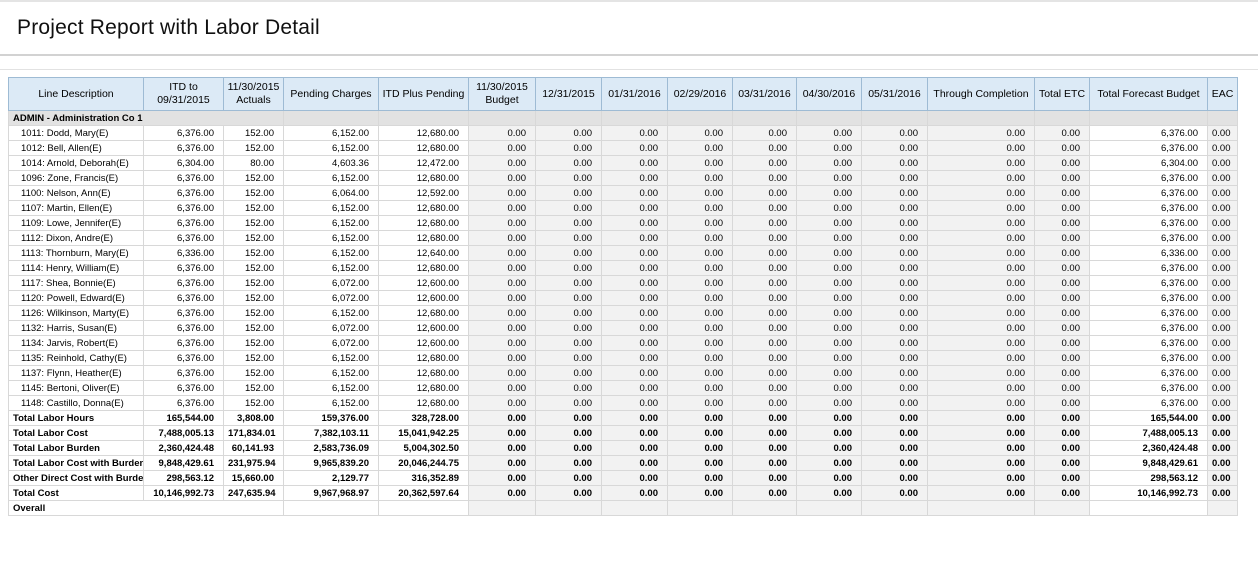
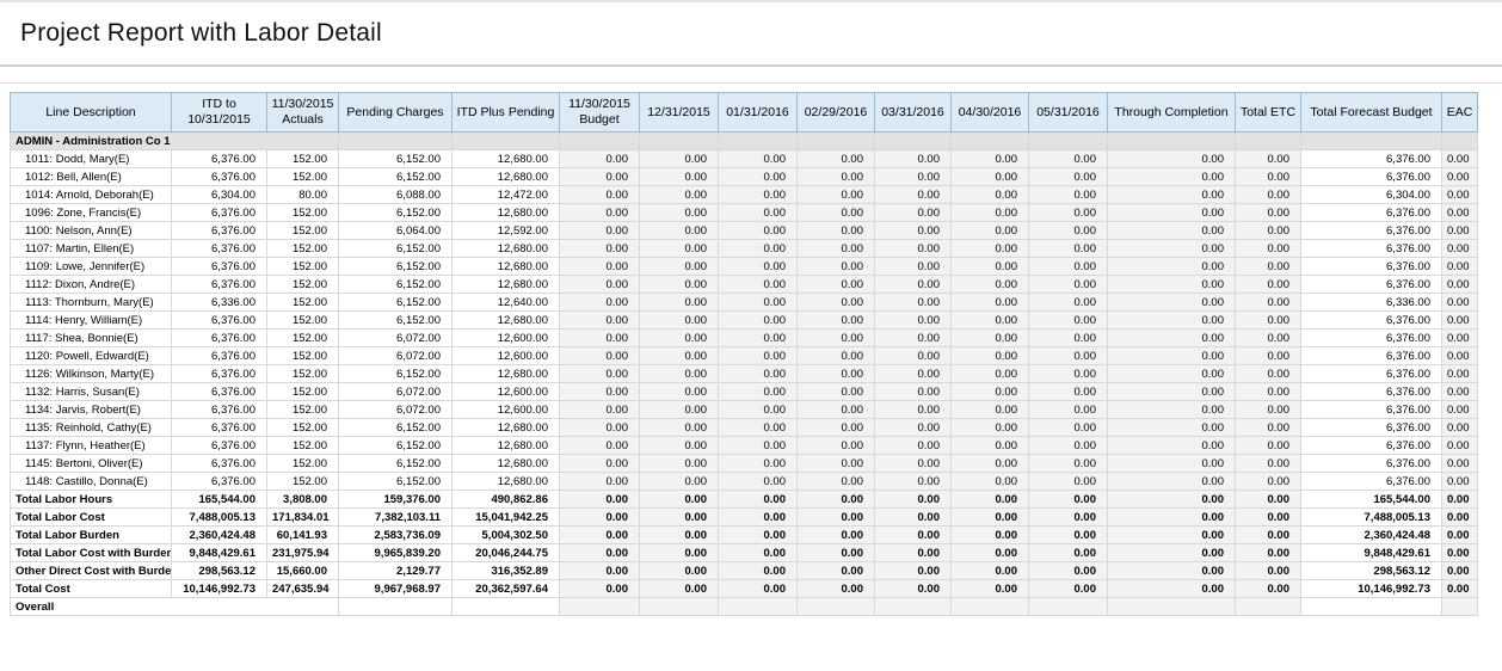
  Project Report with Labor Detail
- Line Description	ITD to 09/31/2015	11/30/2015 Actuals	Pending Charges	ITD Plus Pending	11/30/2015 Budget	12/31/2015	01/31/2016	02/29/2016	03/31/2016	04/30/2016	05/31/2016	Through Completion	Total ETC	Total Forecast Budget	EAC
+ Line Description	ITD to 10/31/2015	11/30/2015 Actuals	Pending Charges	ITD Plus Pending	11/30/2015 Budget	12/31/2015	01/31/2016	02/29/2016	03/31/2016	04/30/2016	05/31/2016	Through Completion	Total ETC	Total Forecast Budget	EAC
  ADMIN - Administration Co 1
  1011: Dodd, Mary(E)	6,376.00	152.00	6,152.00	12,680.00	0.00	0.00	0.00	0.00	0.00	0.00	0.00	0.00	0.00	6,376.00	0.00
  1012: Bell, Allen(E)	6,376.00	152.00	6,152.00	12,680.00	0.00	0.00	0.00	0.00	0.00	0.00	0.00	0.00	0.00	6,376.00	0.00
- 1014: Arnold, Deborah(E)	6,304.00	80.00	4,603.36	12,472.00	0.00	0.00	0.00	0.00	0.00	0.00	0.00	0.00	0.00	6,304.00	0.00
+ 1014: Arnold, Deborah(E)	6,304.00	80.00	6,088.00	12,472.00	0.00	0.00	0.00	0.00	0.00	0.00	0.00	0.00	0.00	6,304.00	0.00
  1096: Zone, Francis(E)	6,376.00	152.00	6,152.00	12,680.00	0.00	0.00	0.00	0.00	0.00	0.00	0.00	0.00	0.00	6,376.00	0.00
  1100: Nelson, Ann(E)	6,376.00	152.00	6,064.00	12,592.00	0.00	0.00	0.00	0.00	0.00	0.00	0.00	0.00	0.00	6,376.00	0.00
  1107: Martin, Ellen(E)	6,376.00	152.00	6,152.00	12,680.00	0.00	0.00	0.00	0.00	0.00	0.00	0.00	0.00	0.00	6,376.00	0.00
  1109: Lowe, Jennifer(E)	6,376.00	152.00	6,152.00	12,680.00	0.00	0.00	0.00	0.00	0.00	0.00	0.00	0.00	0.00	6,376.00	0.00
  1112: Dixon, Andre(E)	6,376.00	152.00	6,152.00	12,680.00	0.00	0.00	0.00	0.00	0.00	0.00	0.00	0.00	0.00	6,376.00	0.00
  1113: Thornburn, Mary(E)	6,336.00	152.00	6,152.00	12,640.00	0.00	0.00	0.00	0.00	0.00	0.00	0.00	0.00	0.00	6,336.00	0.00
  1114: Henry, William(E)	6,376.00	152.00	6,152.00	12,680.00	0.00	0.00	0.00	0.00	0.00	0.00	0.00	0.00	0.00	6,376.00	0.00
  1117: Shea, Bonnie(E)	6,376.00	152.00	6,072.00	12,600.00	0.00	0.00	0.00	0.00	0.00	0.00	0.00	0.00	0.00	6,376.00	0.00
  1120: Powell, Edward(E)	6,376.00	152.00	6,072.00	12,600.00	0.00	0.00	0.00	0.00	0.00	0.00	0.00	0.00	0.00	6,376.00	0.00
  1126: Wilkinson, Marty(E)	6,376.00	152.00	6,152.00	12,680.00	0.00	0.00	0.00	0.00	0.00	0.00	0.00	0.00	0.00	6,376.00	0.00
  1132: Harris, Susan(E)	6,376.00	152.00	6,072.00	12,600.00	0.00	0.00	0.00	0.00	0.00	0.00	0.00	0.00	0.00	6,376.00	0.00
  1134: Jarvis, Robert(E)	6,376.00	152.00	6,072.00	12,600.00	0.00	0.00	0.00	0.00	0.00	0.00	0.00	0.00	0.00	6,376.00	0.00
  1135: Reinhold, Cathy(E)	6,376.00	152.00	6,152.00	12,680.00	0.00	0.00	0.00	0.00	0.00	0.00	0.00	0.00	0.00	6,376.00	0.00
  1137: Flynn, Heather(E)	6,376.00	152.00	6,152.00	12,680.00	0.00	0.00	0.00	0.00	0.00	0.00	0.00	0.00	0.00	6,376.00	0.00
  1145: Bertoni, Oliver(E)	6,376.00	152.00	6,152.00	12,680.00	0.00	0.00	0.00	0.00	0.00	0.00	0.00	0.00	0.00	6,376.00	0.00
  1148: Castillo, Donna(E)	6,376.00	152.00	6,152.00	12,680.00	0.00	0.00	0.00	0.00	0.00	0.00	0.00	0.00	0.00	6,376.00	0.00
- Total Labor Hours	165,544.00	3,808.00	159,376.00	328,728.00	0.00	0.00	0.00	0.00	0.00	0.00	0.00	0.00	0.00	165,544.00	0.00
+ Total Labor Hours	165,544.00	3,808.00	159,376.00	490,862.86	0.00	0.00	0.00	0.00	0.00	0.00	0.00	0.00	0.00	165,544.00	0.00
  Total Labor Cost	7,488,005.13	171,834.01	7,382,103.11	15,041,942.25	0.00	0.00	0.00	0.00	0.00	0.00	0.00	0.00	0.00	7,488,005.13	0.00
  Total Labor Burden	2,360,424.48	60,141.93	2,583,736.09	5,004,302.50	0.00	0.00	0.00	0.00	0.00	0.00	0.00	0.00	0.00	2,360,424.48	0.00
  Total Labor Cost with Burden	9,848,429.61	231,975.94	9,965,839.20	20,046,244.75	0.00	0.00	0.00	0.00	0.00	0.00	0.00	0.00	0.00	9,848,429.61	0.00
  Other Direct Cost with Burde	298,563.12	15,660.00	2,129.77	316,352.89	0.00	0.00	0.00	0.00	0.00	0.00	0.00	0.00	0.00	298,563.12	0.00
  Total Cost	10,146,992.73	247,635.94	9,967,968.97	20,362,597.64	0.00	0.00	0.00	0.00	0.00	0.00	0.00	0.00	0.00	10,146,992.73	0.00
  Overall
